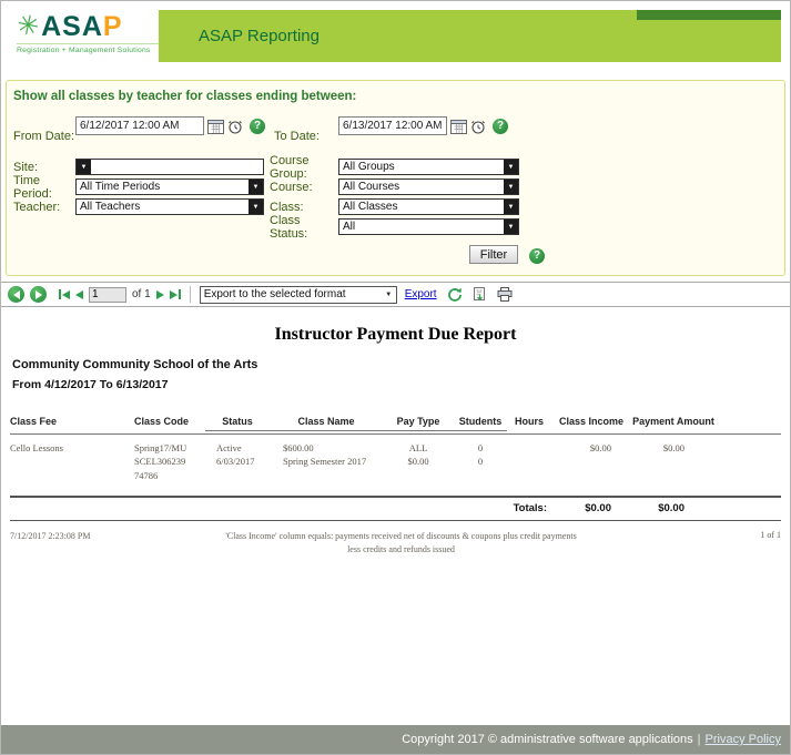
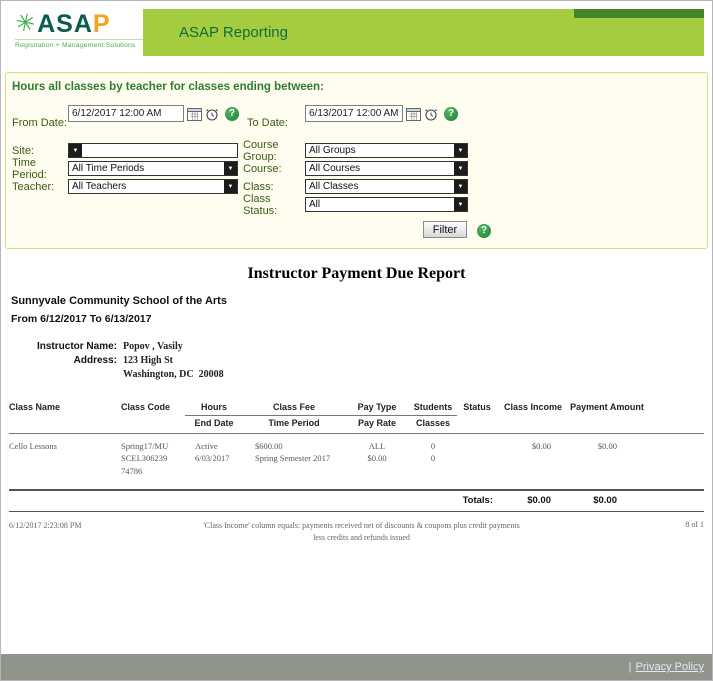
  ASAP
  ASAP Reporting
- Show all classes by teacher for classes ending between:
+ Hours all classes by teacher for classes ending between:
  From Date:
  6/12/2017 12:00 AM
  ?
  To Date:
  6/13/2017 12:00 AM
  ?
  Site:
  Course Group:
  All Groups
  Time Period:
  All Time Periods
  Course:
  All Courses
  Teacher:
  All Teachers
  Class:
  All Classes
  Class Status:
  All
  Filter
  ?
- 1
- of 1
- Export to the selected format
- Export
  Instructor Payment Due Report
- Community Community School of the Arts
+ Sunnyvale Community School of the Arts
- From 4/12/2017 To 6/13/2017
+ From 6/12/2017 To 6/13/2017
+ Instructor Name:
+ Popov , Vasily
+ Address:
+ 123 High St
+ Washington, DC 20008
- Class Fee
+ Class Name
  Class Code
- Status
+ Hours
- Class Name
+ Class Fee
  Pay Type
  Students
- Hours
+ Status
  Class Income
  Payment Amount
+ End Date
+ Time Period
+ Pay Rate
+ Classes
  Cello Lessons
  Spring17/MU
  SCEL306239
  74786
  Active
  6/03/2017
  $600.00
  Spring Semester 2017
  ALL
  $0.00
  0
  0
  $0.00
  $0.00
  Totals:
  $0.00
  $0.00
- 7/12/2017 2:23:08 PM
+ 6/12/2017 2:23:08 PM
  'Class Income' column equals: payments received net of discounts & coupons plus credit payments
  less credits and refunds issued
- 1 of 1
+ 8 of 1
- Copyright 2017 © administrative software applications
  |
  Privacy Policy
